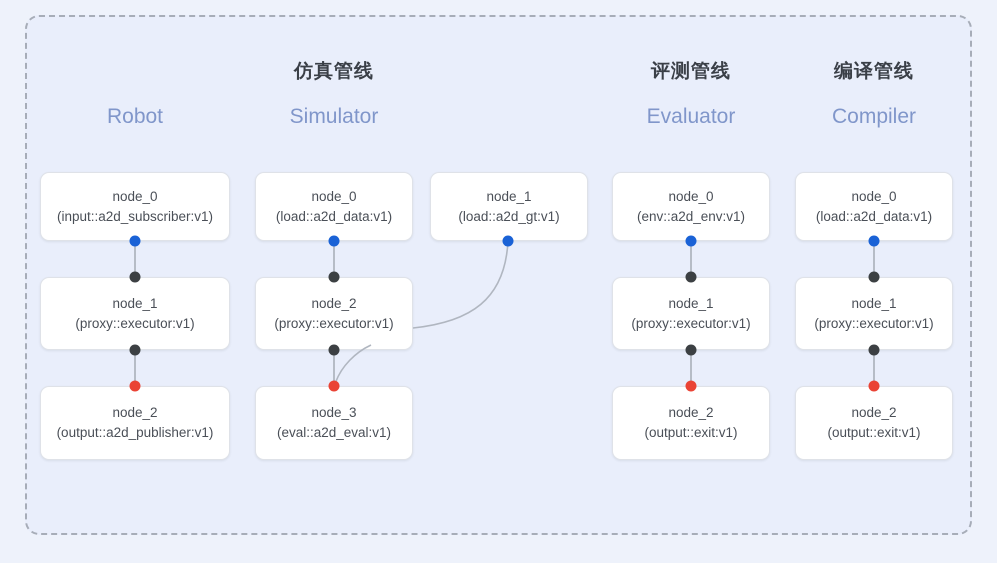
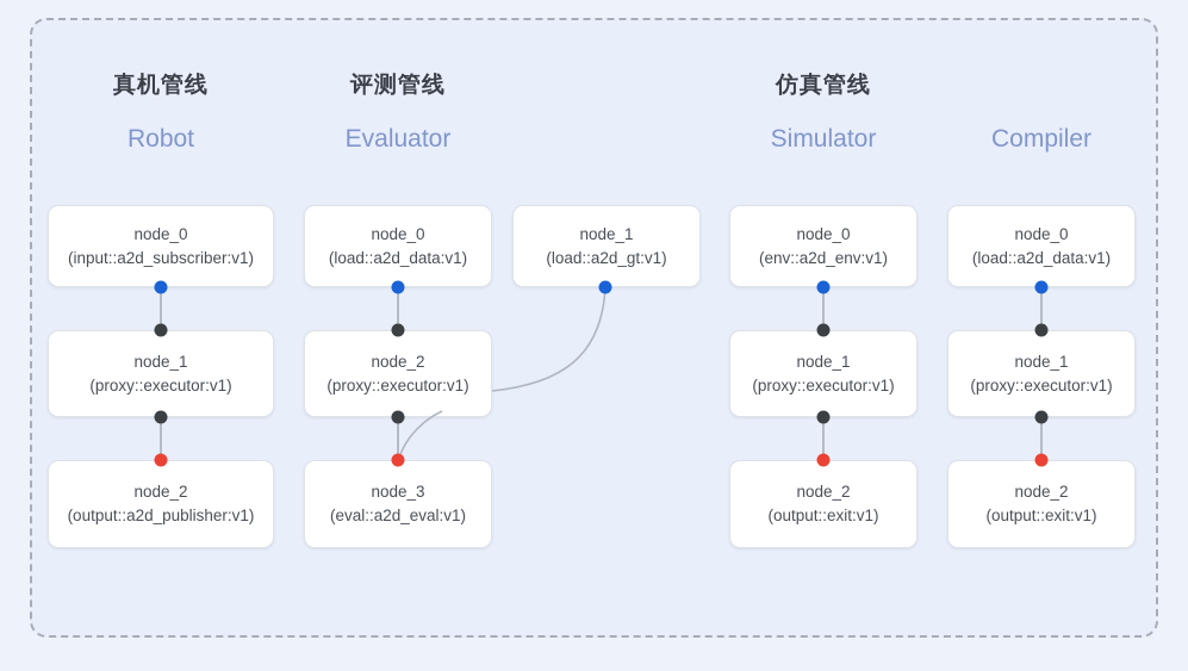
+ 真机管线
  Robot
  node_0
  (input::a2d_subscriber:v1)
  node_1
  (proxy::executor:v1)
  node_2
  (output::a2d_publisher:v1)
- 仿真管线
+ 评测管线
- Simulator
+ Evaluator
  node_0
  (load::a2d_data:v1)
  node_2
  (proxy::executor:v1)
  node_3
  (eval::a2d_eval:v1)
- 评测管线
+ 仿真管线
- Evaluator
+ Simulator
  node_0
  (env::a2d_env:v1)
  node_1
  (proxy::executor:v1)
  node_2
  (output::exit:v1)
- 编译管线
  Compiler
  node_0
  (load::a2d_data:v1)
  node_1
  (proxy::executor:v1)
  node_2
  (output::exit:v1)
  node_1
  (load::a2d_gt:v1)
